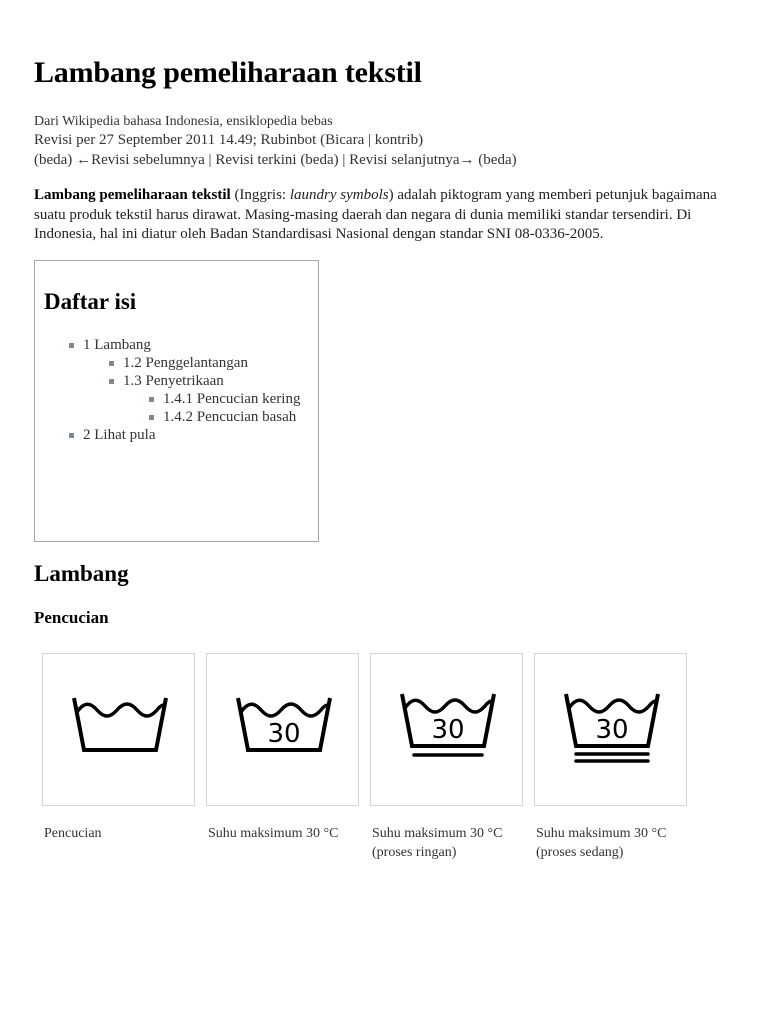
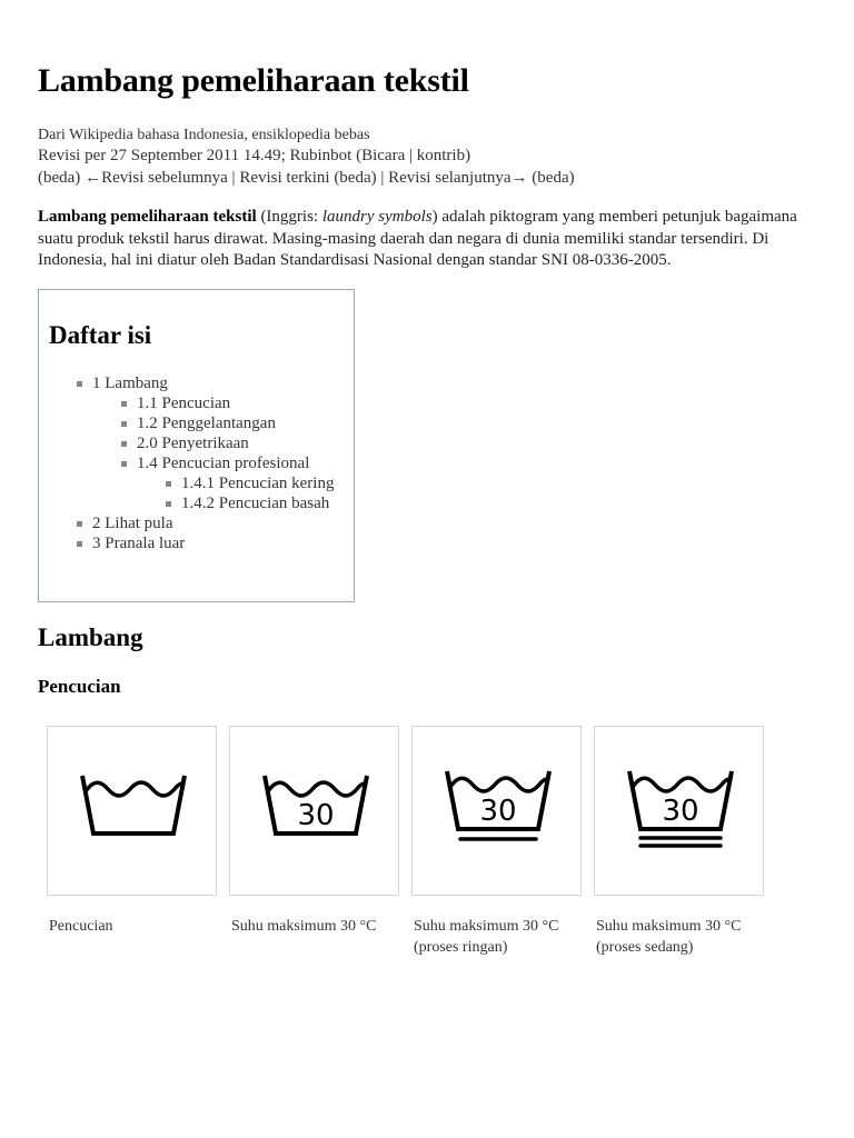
  Lambang pemeliharaan tekstil
  Dari Wikipedia bahasa Indonesia, ensiklopedia bebas
  Revisi per 27 September 2011 14.49; Rubinbot (Bicara | kontrib)
  (beda) ←Revisi sebelumnya | Revisi terkini (beda) | Revisi selanjutnya→ (beda)
  Lambang pemeliharaan tekstil (Inggris: laundry symbols) adalah piktogram yang memberi petunjuk bagaimana suatu produk tekstil harus dirawat. Masing-masing daerah dan negara di dunia memiliki standar tersendiri. Di Indonesia, hal ini diatur oleh Badan Standardisasi Nasional dengan standar SNI 08-0336-2005.
  Daftar isi
  1 Lambang
+ 1.1 Pencucian
  1.2 Penggelantangan
- 1.3 Penyetrikaan
+ 2.0 Penyetrikaan
+ 1.4 Pencucian profesional
  1.4.1 Pencucian kering
  1.4.2 Pencucian basah
  2 Lihat pula
+ 3 Pranala luar
  Lambang
  Pencucian
  Pencucian
  30
  Suhu maksimum 30 °C
  30
  Suhu maksimum 30 °C
  (proses ringan)
  30
  Suhu maksimum 30 °C
  (proses sedang)
